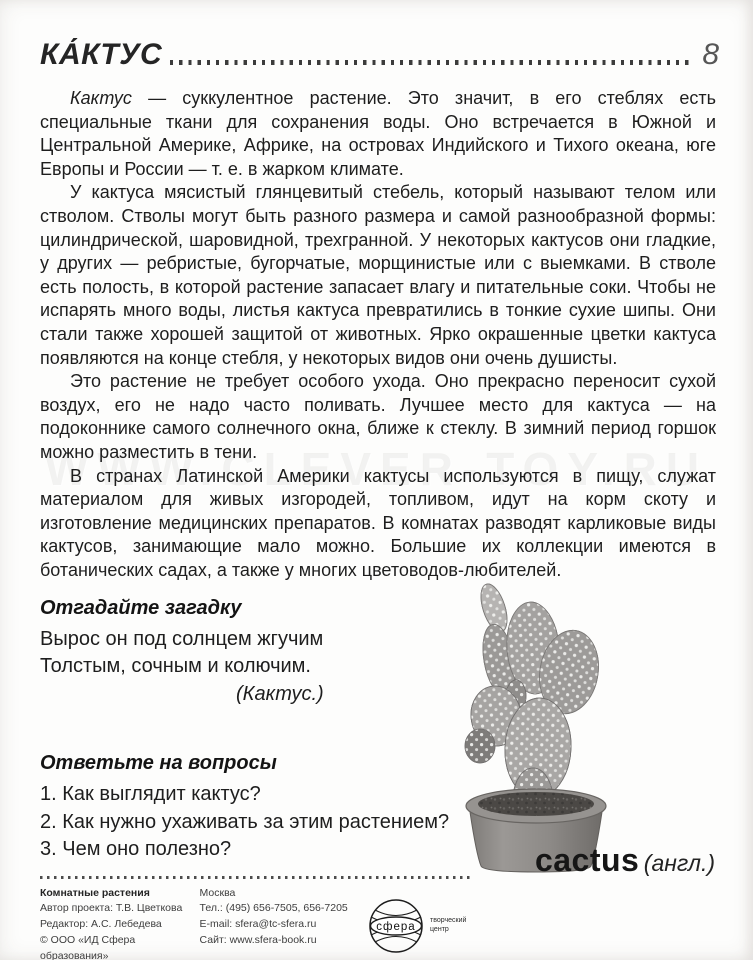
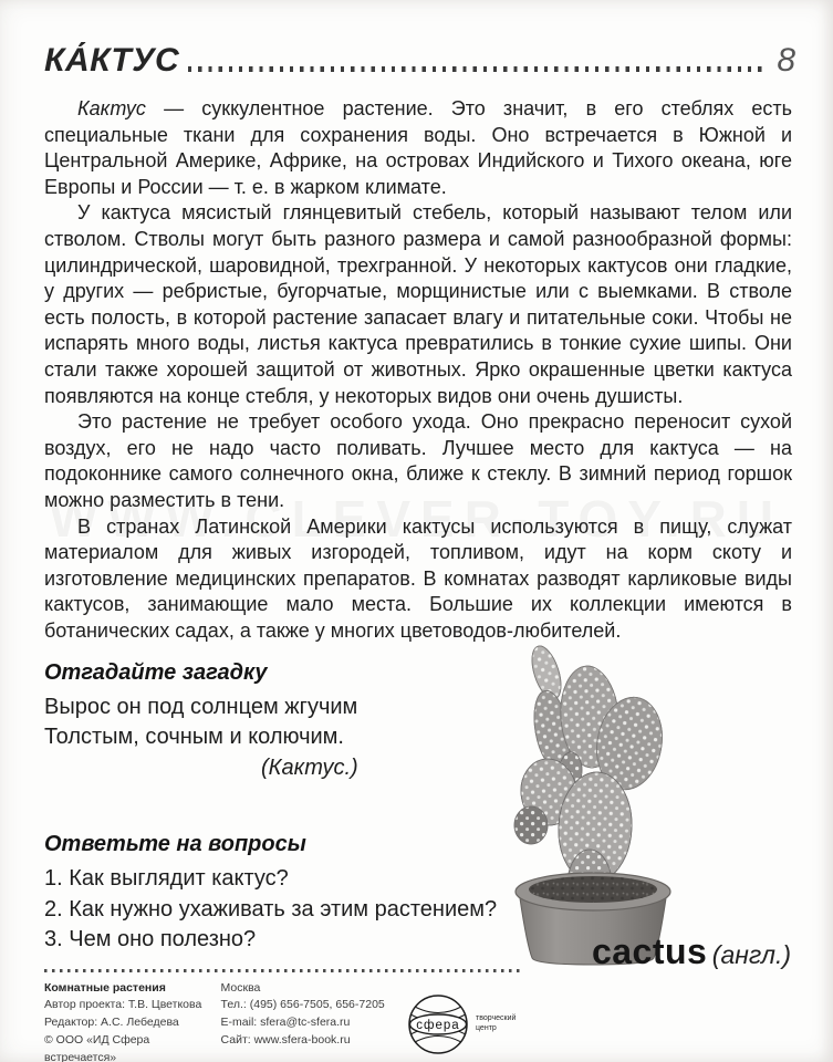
  КА́КТУС
  8
  WWW.CLEVER-TOY.RU
  Кактус — суккулентное растение. Это значит, в его стеблях есть специальные ткани для сохранения воды. Оно встречается в Южной и Центральной Америке, Африке, на островах Индийского и Тихого океана, юге Европы и России — т. е. в жарком климате.
  У кактуса мясистый глянцевитый стебель, который называют телом или стволом. Стволы могут быть разного размера и самой разнообразной формы: цилиндрической, шаровидной, трехгранной. У некоторых кактусов они гладкие, у других — ребристые, бугорчатые, морщинистые или с выемками. В стволе есть полость, в которой растение запасает влагу и питательные соки. Чтобы не испарять много воды, листья кактуса превратились в тонкие сухие шипы. Они стали также хорошей защитой от животных. Ярко окрашенные цветки кактуса появляются на конце стебля, у некоторых видов они очень душисты.
  Это растение не требует особого ухода. Оно прекрасно переносит сухой воздух, его не надо часто поливать. Лучшее место для кактуса — на подоконнике самого солнечного окна, ближе к стеклу. В зимний период горшок можно разместить в тени.
- В странах Латинской Америки кактусы используются в пищу, служат материалом для живых изгородей, топливом, идут на корм скоту и изготовление медицинских препаратов. В комнатах разводят карликовые виды кактусов, занимающие мало можно. Большие их коллекции имеются в ботанических садах, а также у многих цветоводов-любителей.
+ В странах Латинской Америки кактусы используются в пищу, служат материалом для живых изгородей, топливом, идут на корм скоту и изготовление медицинских препаратов. В комнатах разводят карликовые виды кактусов, занимающие мало места. Большие их коллекции имеются в ботанических садах, а также у многих цветоводов-любителей.
  Отгадайте загадку
  Вырос он под солнцем жгучим
  Толстым, сочным и колючим.
  (Кактус.)
  Ответьте на вопросы
  1. Как выглядит кактус?
  2. Как нужно ухаживать за этим растением?
  3. Чем оно полезно?
  Комнатные растения
  Автор проекта: Т.В. Цветкова
  Редактор: А.С. Лебедева
- © ООО «ИД Сфера образования»
+ © ООО «ИД Сфера встречается»
  Москва
  Тел.: (495) 656-7505, 656-7205
  E-mail: sfera@tc-sfera.ru
  Сайт: www.sfera-book.ru
  сфера
  cactus (англ.)
